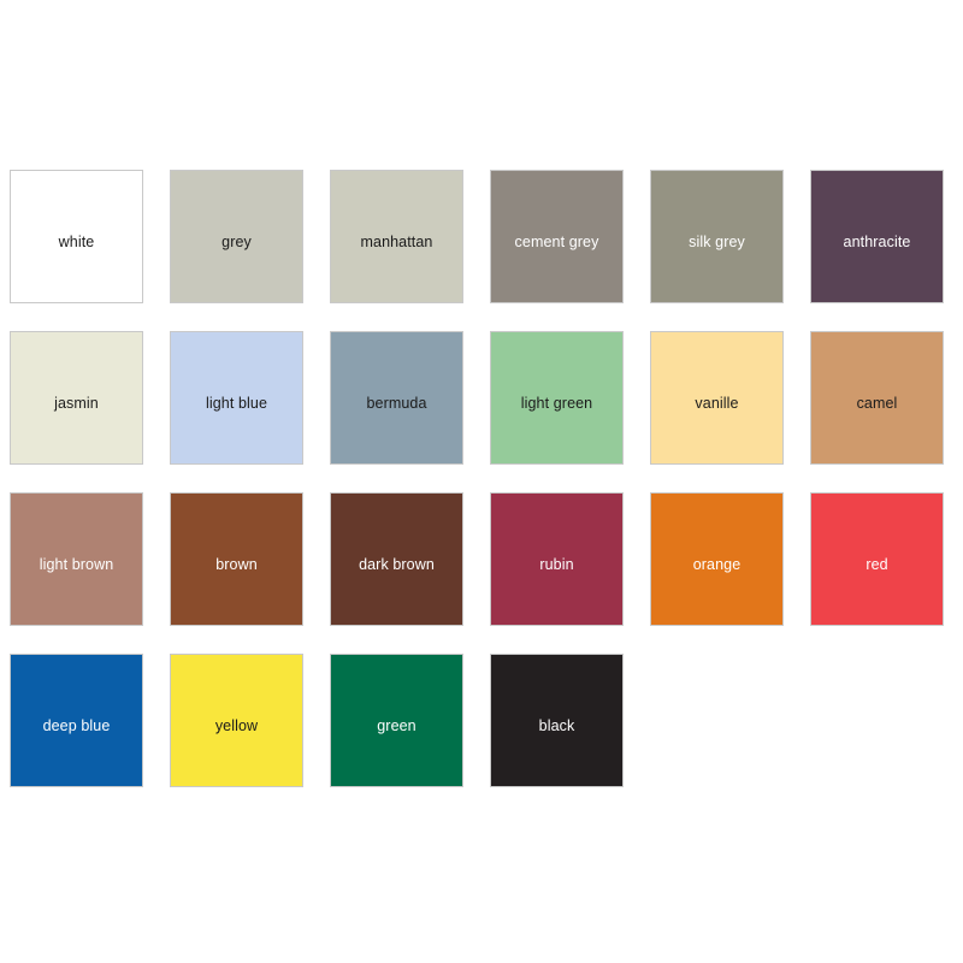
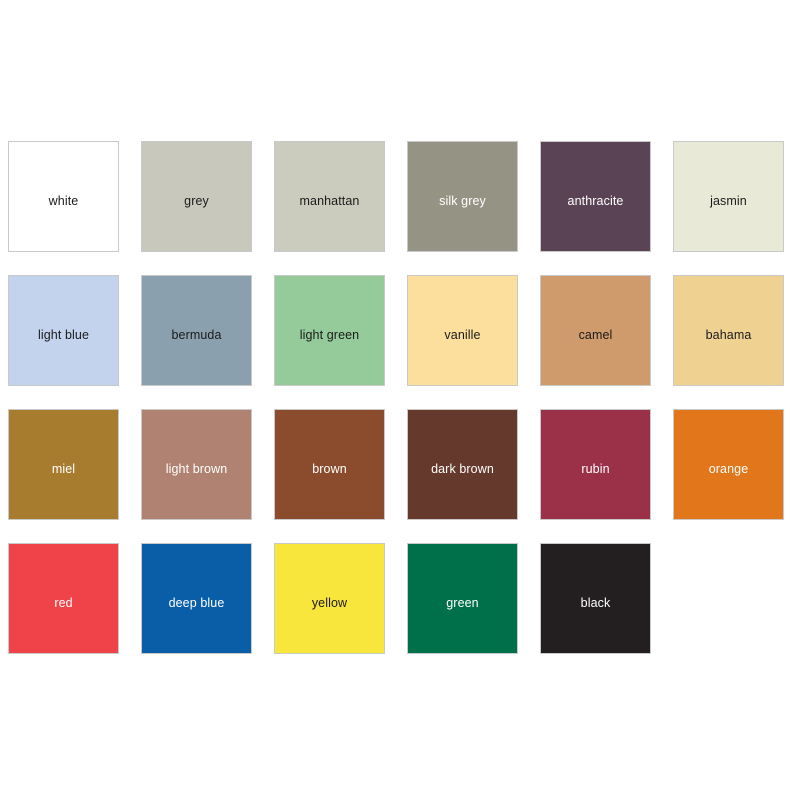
  white
  grey
  manhattan
- cement grey
  silk grey
  anthracite
  jasmin
  light blue
  bermuda
  light green
  vanille
  camel
+ bahama
+ miel
  light brown
  brown
  dark brown
  rubin
  orange
  red
  deep blue
  yellow
  green
  black
